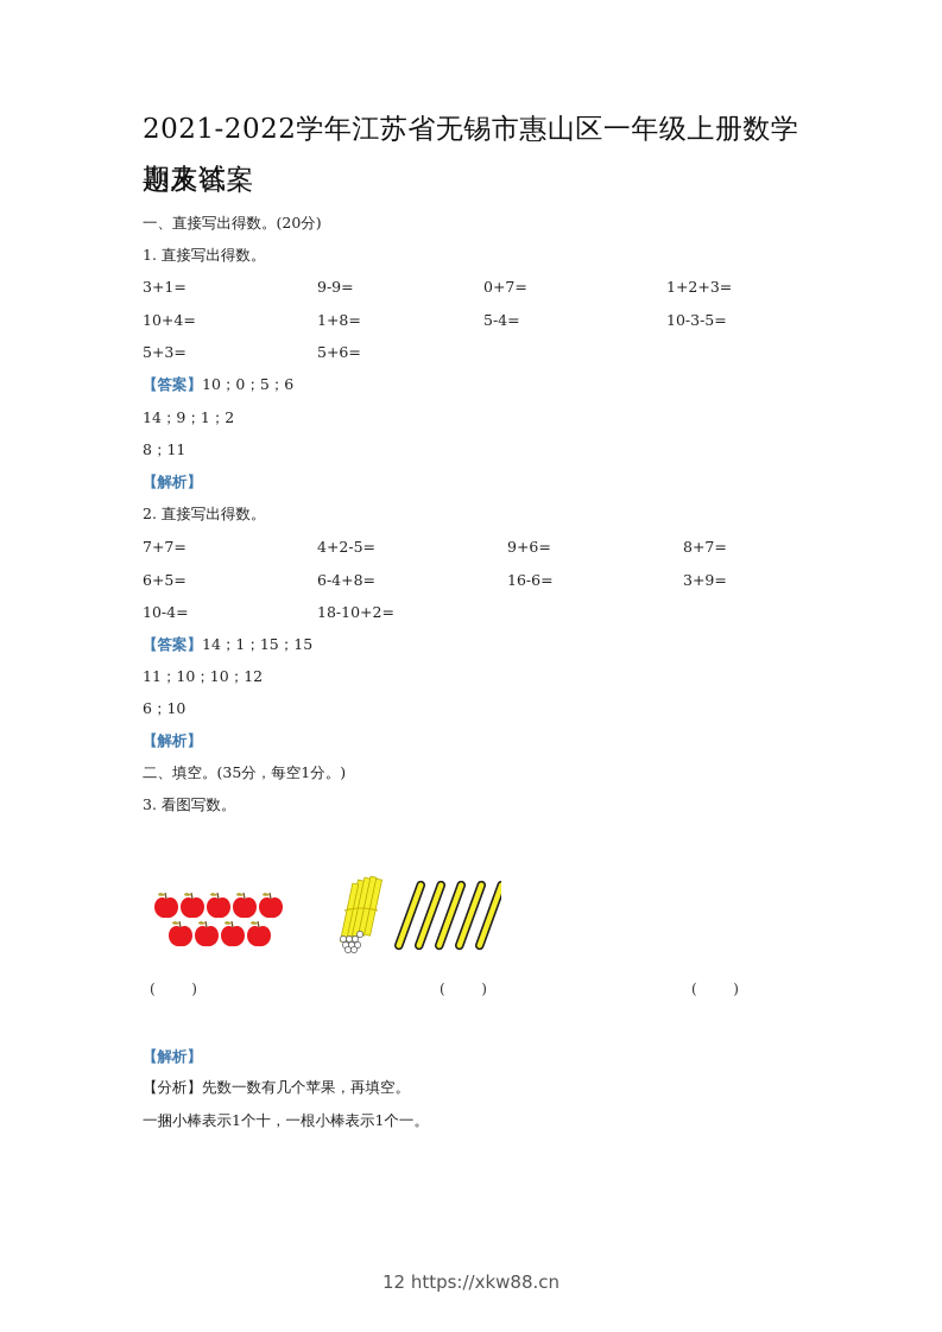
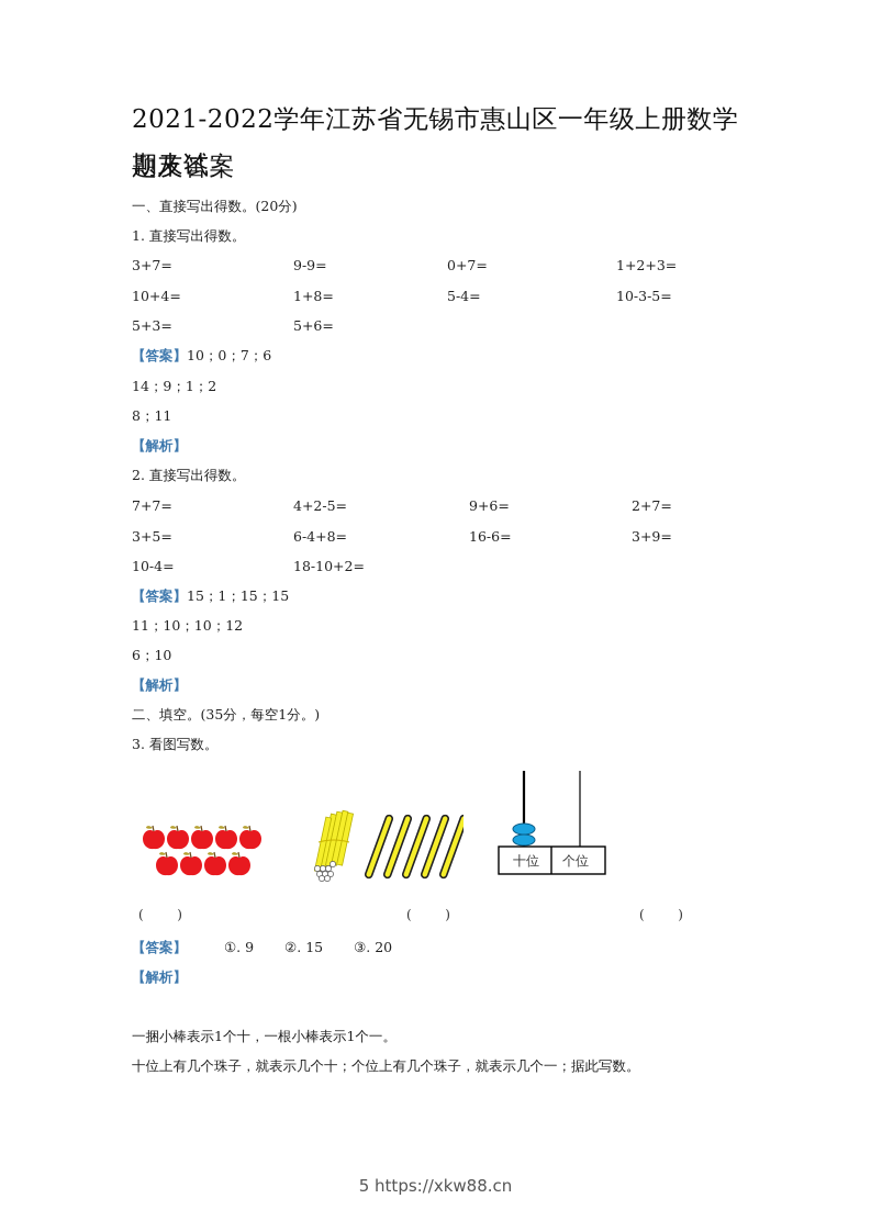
  2021-2022学年江苏省无锡市惠山区一年级上册数学期末试
  题及答案
  一、直接写出得数。(20分)
  1. 直接写出得数。
- 3+1=
+ 3+7=
  9-9=
  0+7=
  1+2+3=
  10+4=
  1+8=
  5-4=
  10-3-5=
  5+3=
  5+6=
- 【答案】10；0；5；6
+ 【答案】10；0；7；6
  14；9；1；2
  8；11
  【解析】
  2. 直接写出得数。
  7+7=
  4+2-5=
  9+6=
- 8+7=
+ 2+7=
- 6+5=
+ 3+5=
  6-4+8=
  16-6=
  3+9=
  10-4=
  18-10+2=
- 【答案】14；1；15；15
+ 【答案】15；1；15；15
  11；10；10；12
  6；10
  【解析】
  二、填空。(35分，每空1分。)
  3. 看图写数。
+ 十位
+ 个位
  ( )
  ( )
  ( )
+ 【答案】 ①. 9 ②. 15 ③. 20
  【解析】
- 【分析】先数一数有几个苹果，再填空。
  一捆小棒表示1个十，一根小棒表示1个一。
+ 十位上有几个珠子，就表示几个十；个位上有几个珠子，就表示几个一；据此写数。
- 12 https://xkw88.cn
+ 5 https://xkw88.cn
